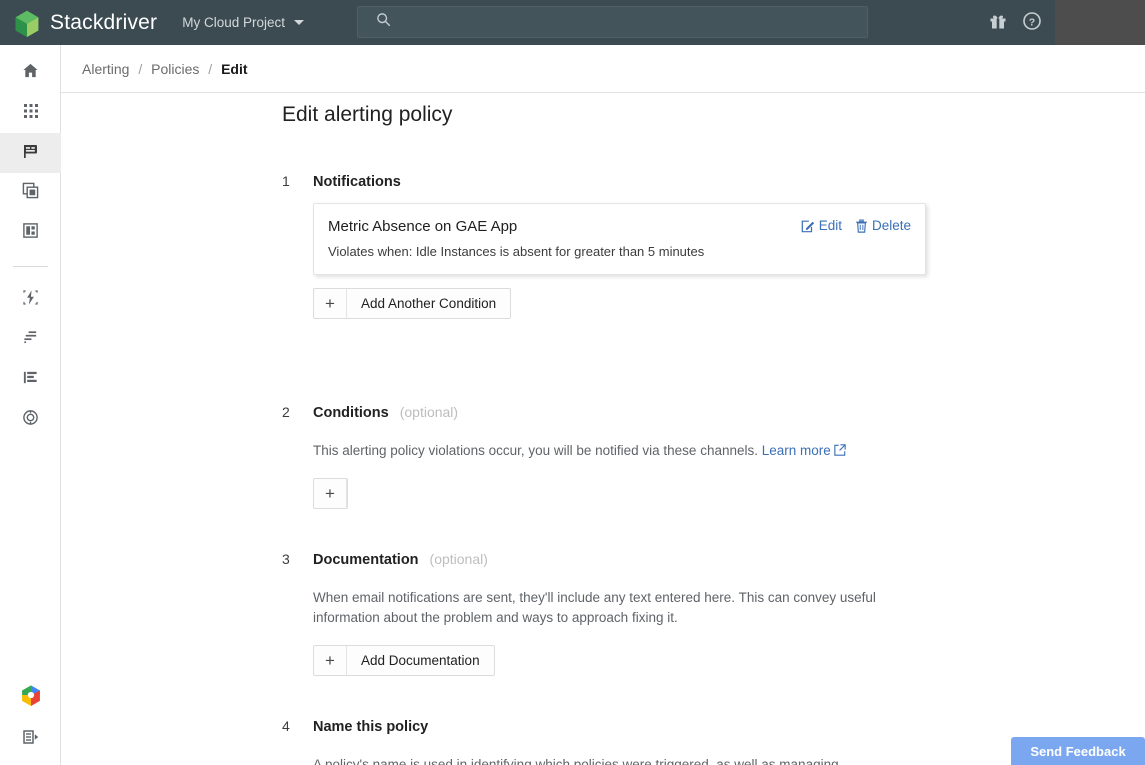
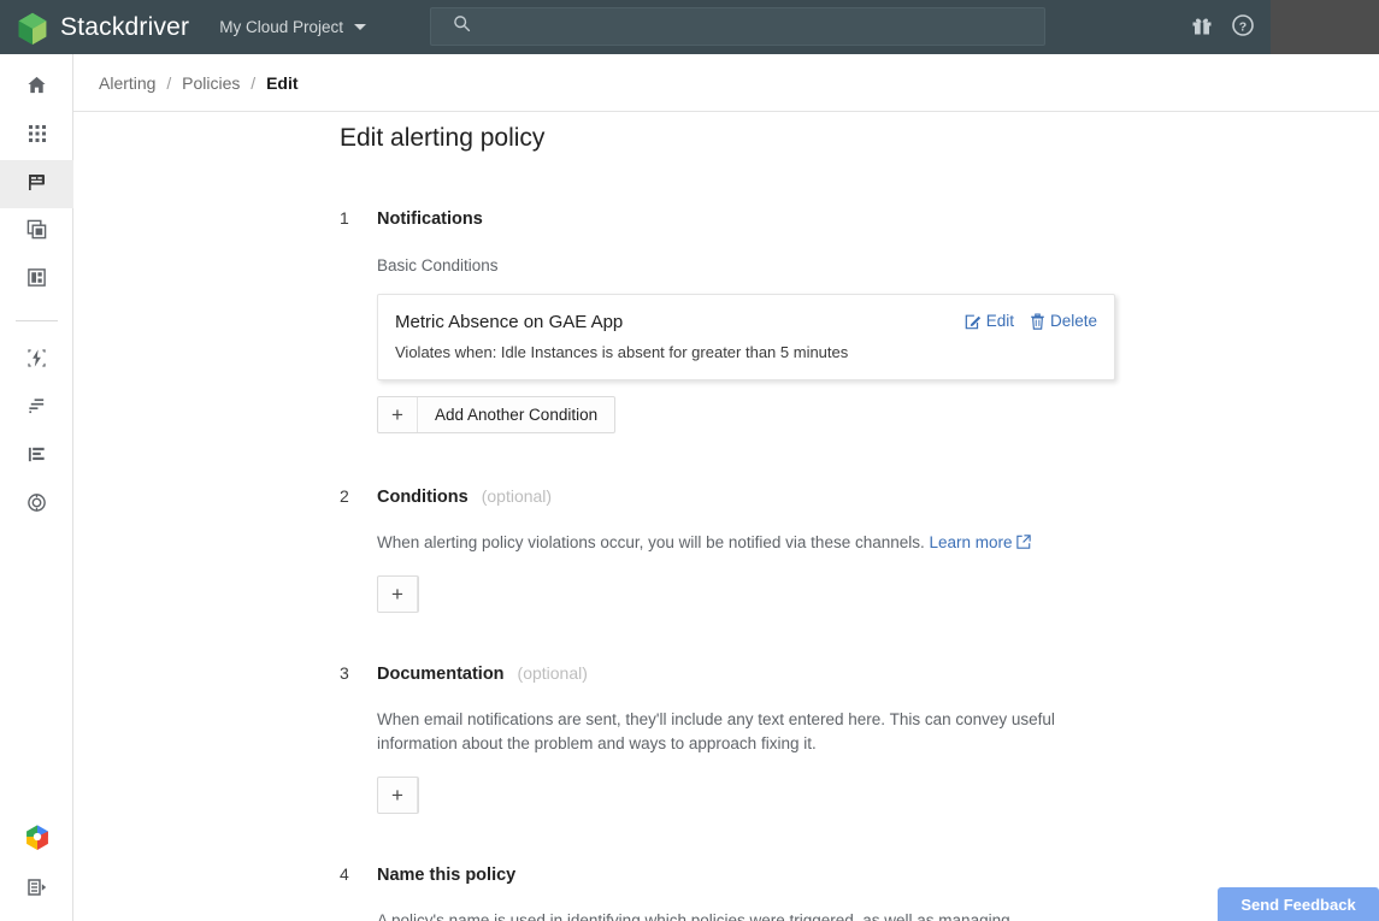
  Stackdriver
  My Cloud Project
  ?
  Alerting / Policies / Edit
  Edit alerting policy
  1
  Notifications
+ Basic Conditions
  Metric Absence on GAE App
  Violates when: Idle Instances is absent for greater than 5 minutes
  Edit
  Delete
  +
  Add Another Condition
  2
  Conditions
  (optional)
- This alerting policy violations occur, you will be notified via these channels. Learn more
+ When alerting policy violations occur, you will be notified via these channels. Learn more
  +
  3
  Documentation
  (optional)
  When email notifications are sent, they'll include any text entered here. This can convey useful information about the problem and ways to approach fixing it.
  +
- Add Documentation
  4
  Name this policy
  Send Feedback
